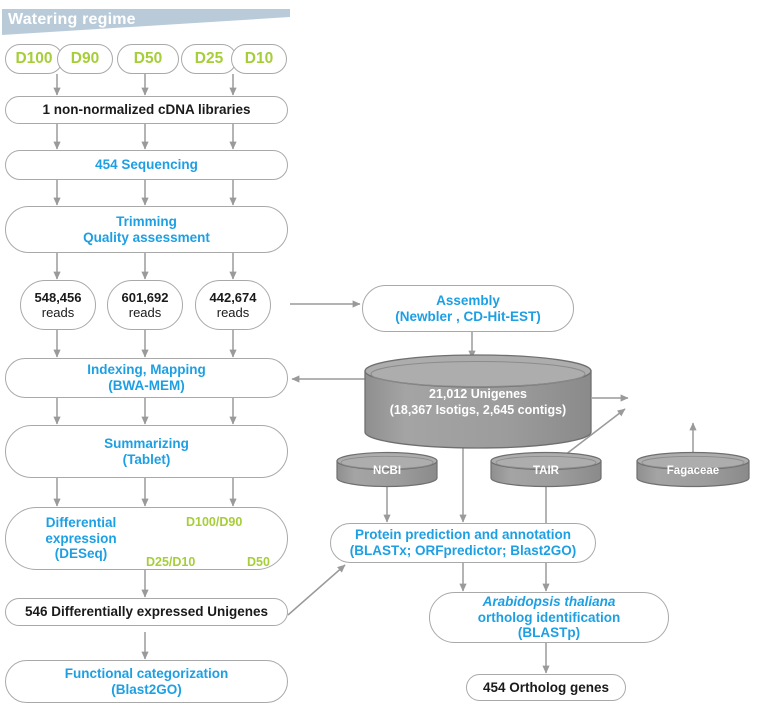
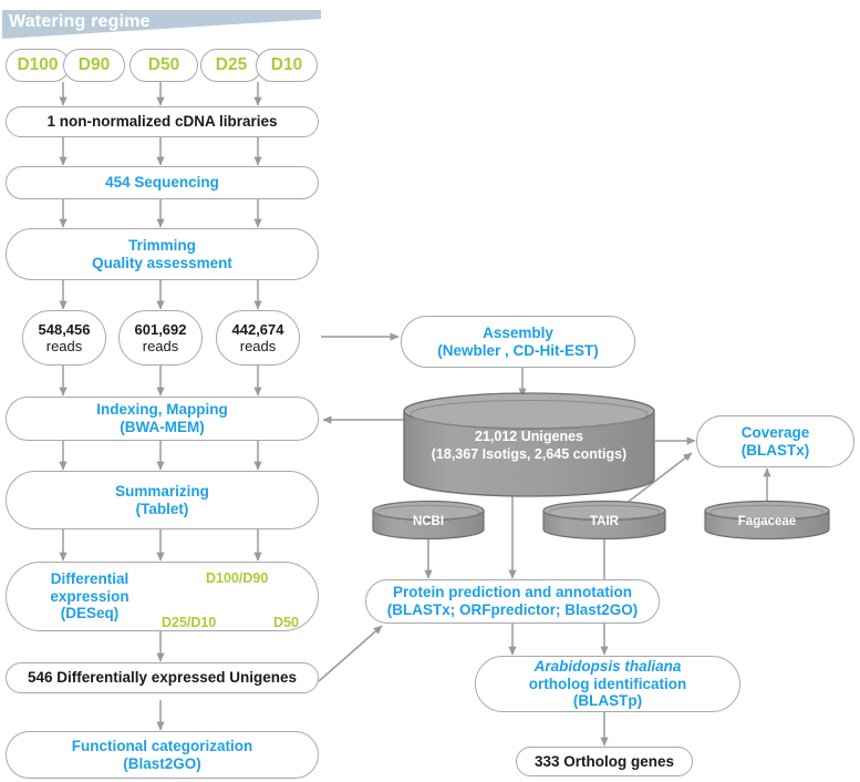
  Watering regime
  D100
  D90
  D50
  D25
  D10
  1 non-normalized cDNA libraries
  454 Sequencing
  Trimming
  Quality assessment
  548,456
  reads
  601,692
  reads
  442,674
  reads
  Indexing, Mapping
  (BWA-MEM)
  Summarizing
  (Tablet)
  Differential expression
  (DESeq)
  D100/D90
  D25/D10
  D50
  546 Differentially expressed Unigenes
  Functional categorization
  (Blast2GO)
  Assembly
  (Newbler , CD-Hit-EST)
  21,012 Unigenes
  (18,367 Isotigs, 2,645 contigs)
+ Coverage
+ (BLASTx)
  NCBI
  TAIR
  Fagaceae
  Protein prediction and annotation
  (BLASTx; ORFpredictor; Blast2GO)
  Arabidopsis thaliana
  ortholog identification
  (BLASTp)
- 454 Ortholog genes
+ 333 Ortholog genes
